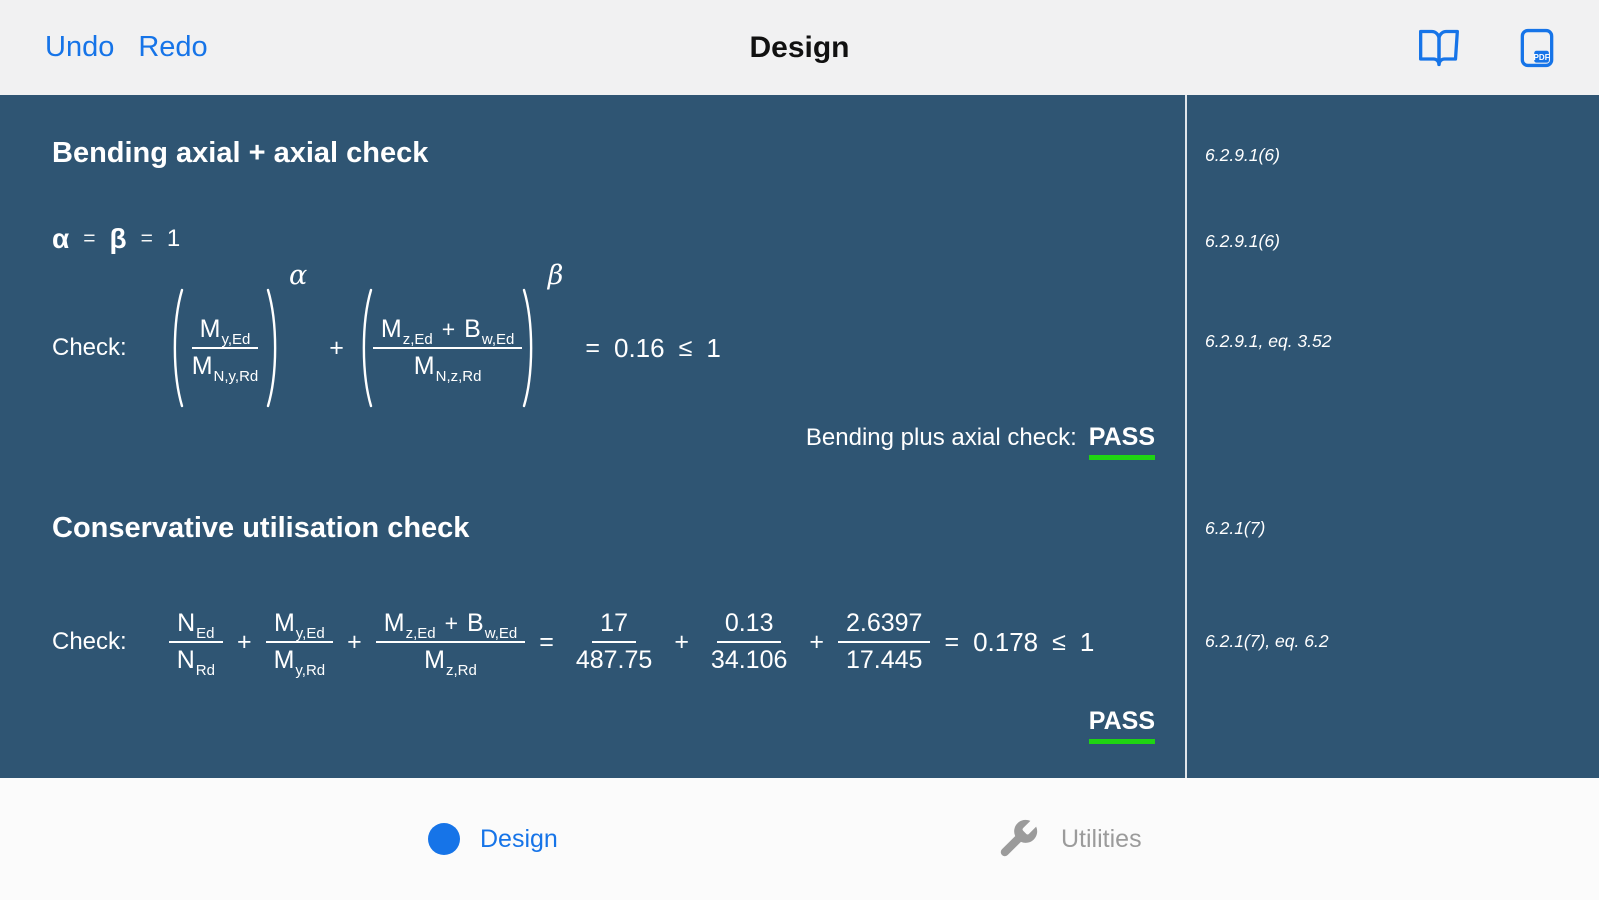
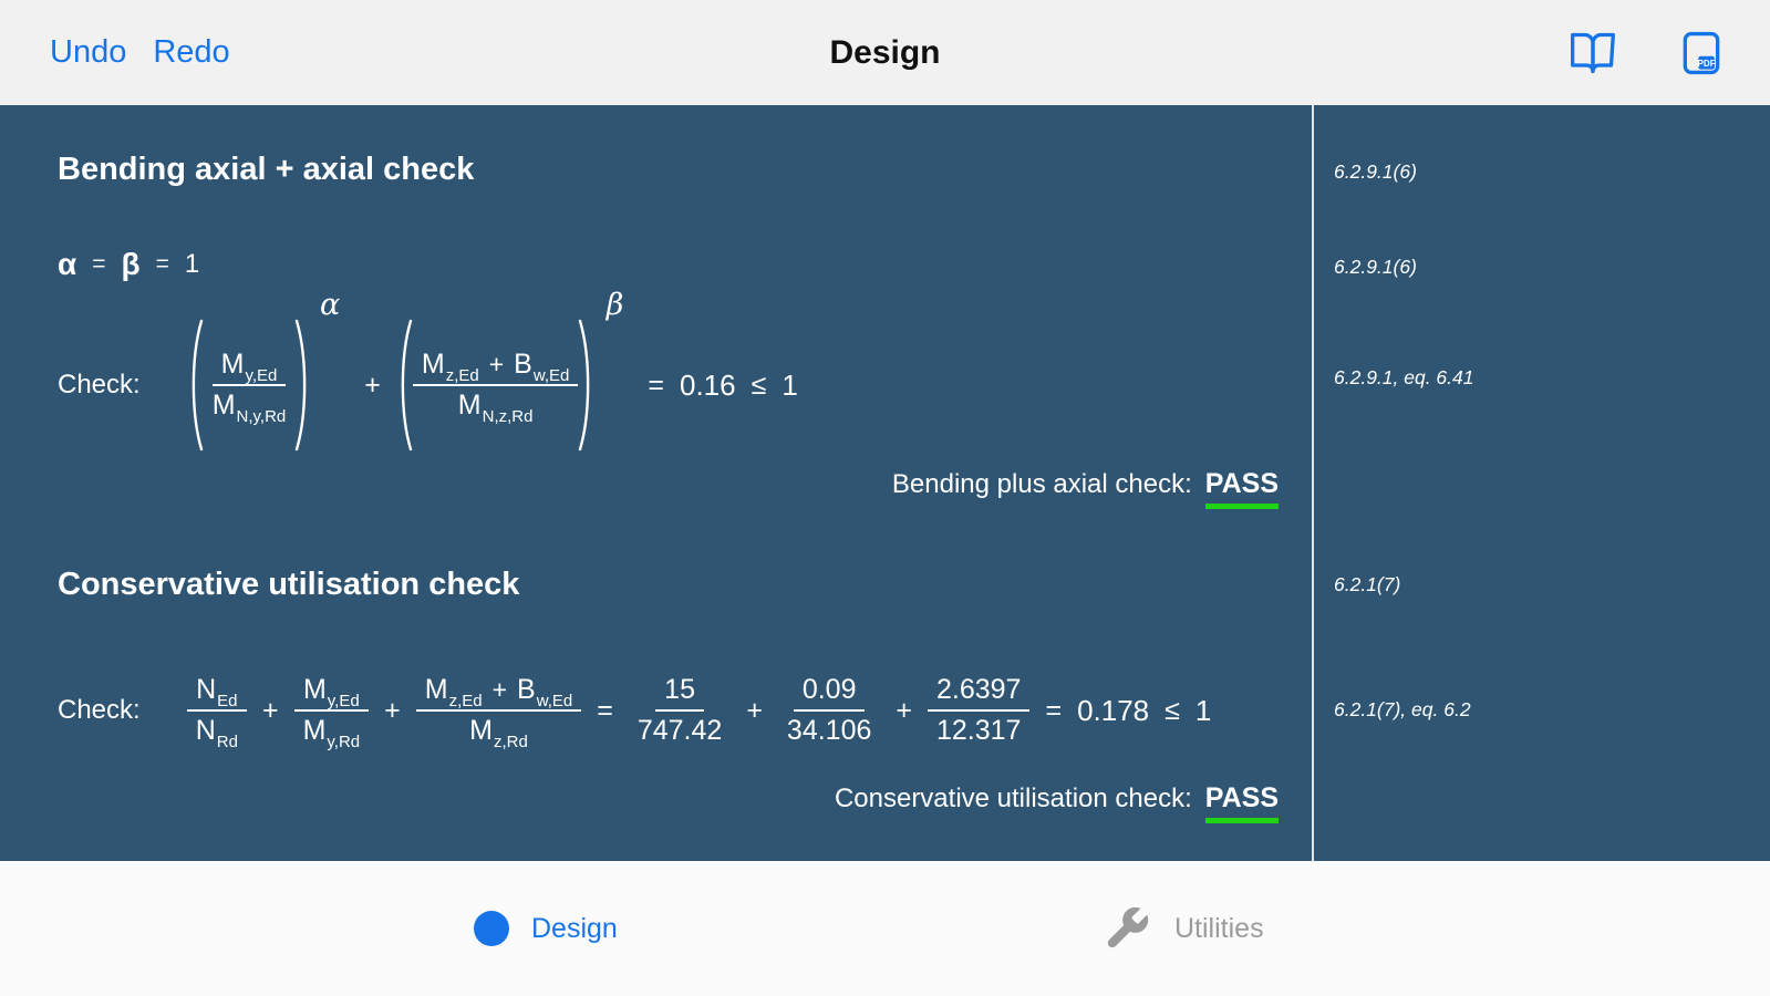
  Undo
  Redo
  Design
  PDF
  Bending axial + axial check
  α
  =
  β
  =
  1
  Check:
  My,Ed
  MN,y,Rd
  α
  +
  Mz,Ed+ Bw,Ed
  MN,z,Rd
  β
  =
  0.16
  ≤
  1
  Bending plus axial check:
  PASS
  Conservative utilisation check
  Check:
  NEd
  NRd
  +
  My,Ed
  My,Rd
  +
  Mz,Ed+ Bw,Ed
  Mz,Rd
  =
- 17
+ 15
- 487.75
+ 747.42
  +
- 0.13
+ 0.09
  34.106
  +
  2.6397
- 17.445
+ 12.317
  =
  0.178
  ≤
  1
+ Conservative utilisation check:
  PASS
  6.2.9.1(6)
  6.2.9.1(6)
- 6.2.9.1, eq. 3.52
+ 6.2.9.1, eq. 6.41
  6.2.1(7)
  6.2.1(7), eq. 6.2
  Design
  Utilities
